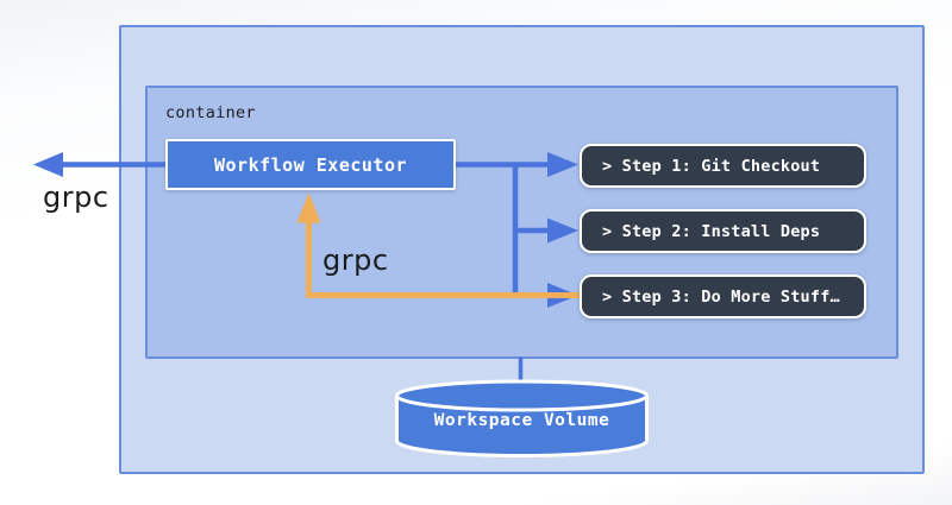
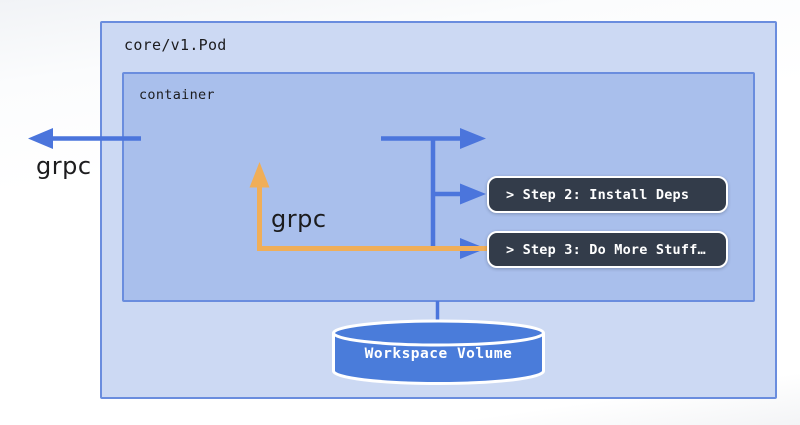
+ core/v1.Pod
  container
- Workflow Executor
- > Step 1: Git Checkout
  > Step 2: Install Deps
  > Step 3: Do More Stuff…
  Workspace Volume
  grpc
  grpc
